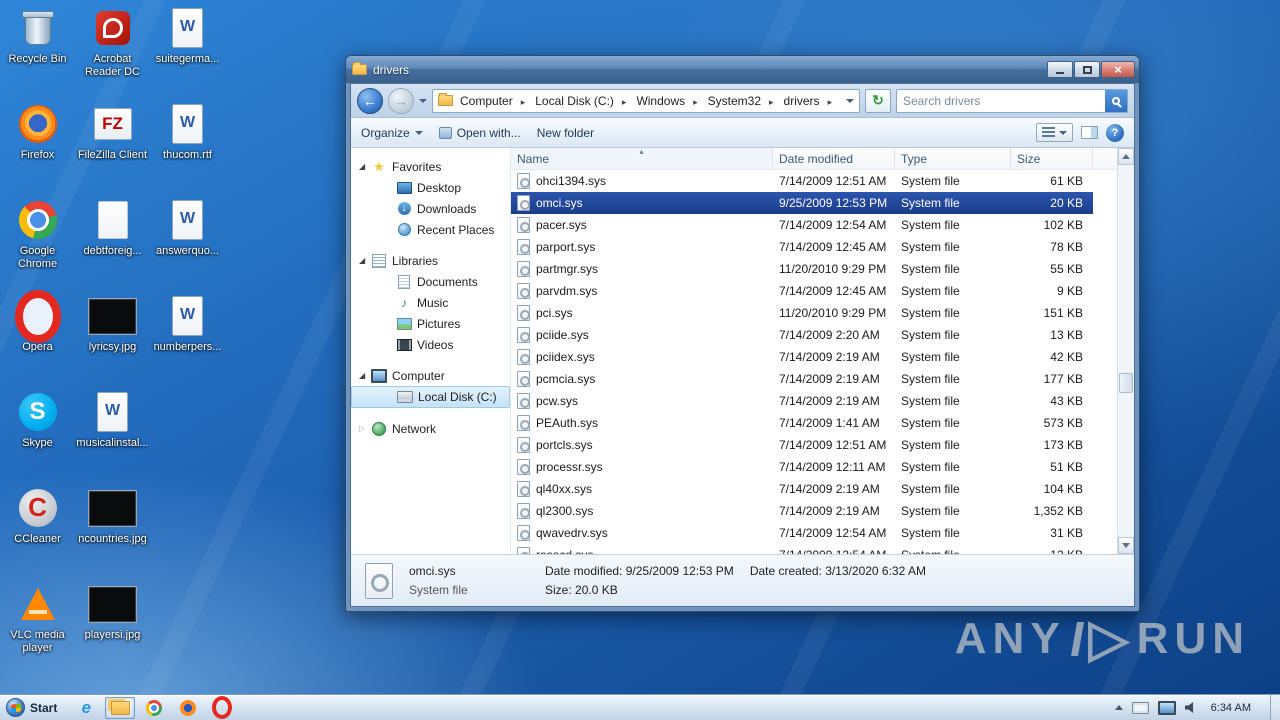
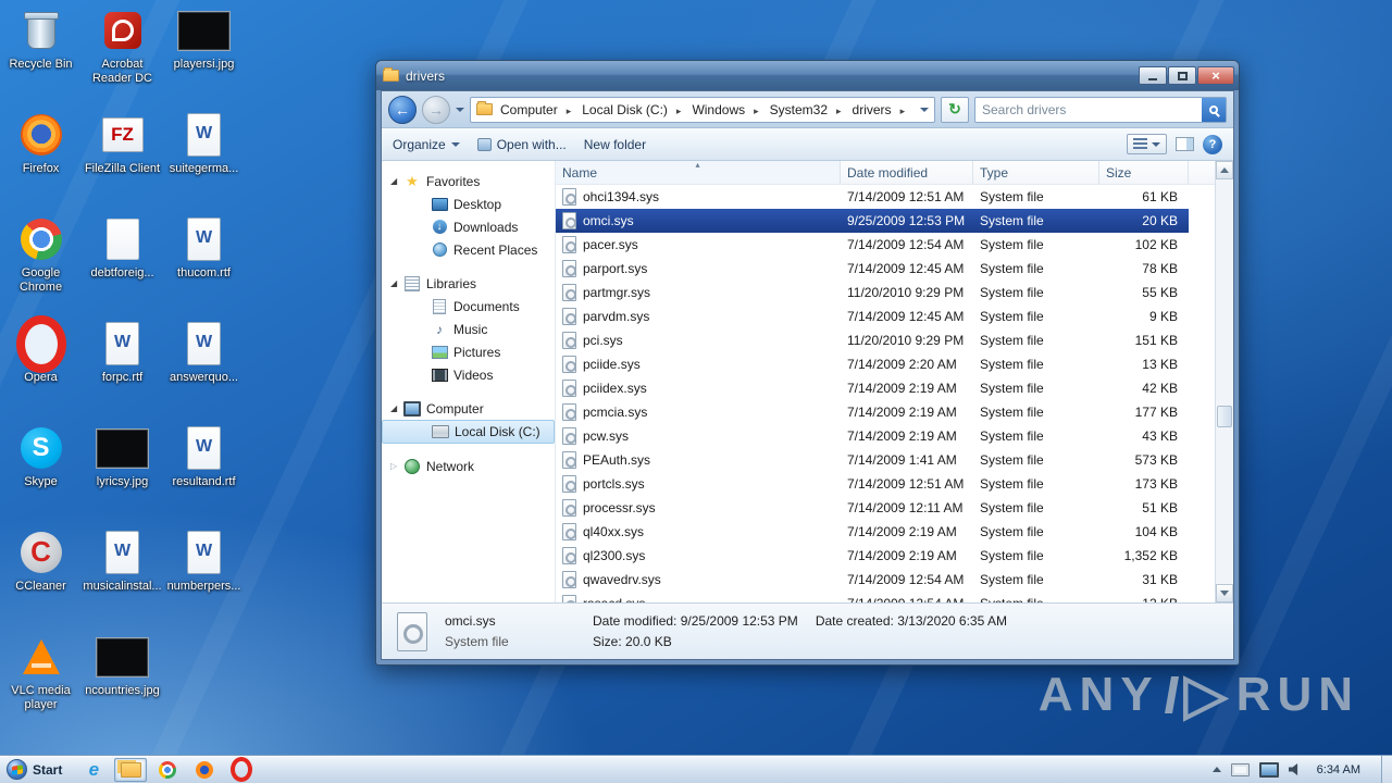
  Recycle Bin
  Firefox
  Google Chrome
  Opera
  Skype
  CCleaner
  VLC media player
  Acrobat Reader DC
  FileZilla Client
  debtforeig...
+ forpc.rtf
  lyricsy.jpg
  musicalinstal...
  ncountries.jpg
  playersi.jpg
  suitegerma...
  thucom.rtf
  answerquo...
+ resultand.rtf
  numberpers...
  drivers
  ←
  →
  Computer
  Local Disk (C:)
  Windows
  System32
  drivers
  ↻
  Search drivers
  Organize
  Open with...
  New folder
  ?
  Favorites
  Desktop
  Downloads
  Recent Places
  Libraries
  Documents
  Music
  Pictures
  Videos
  Computer
  Local Disk (C:)
  Network
  ▴
  Name
  Date modified
  Type
  Size
  ohci1394.sys
  7/14/2009 12:51 AM
  System file
  61 KB
  omci.sys
  9/25/2009 12:53 PM
  System file
  20 KB
  pacer.sys
  7/14/2009 12:54 AM
  System file
  102 KB
  parport.sys
  7/14/2009 12:45 AM
  System file
  78 KB
  partmgr.sys
  11/20/2010 9:29 PM
  System file
  55 KB
  parvdm.sys
  7/14/2009 12:45 AM
  System file
  9 KB
  pci.sys
  11/20/2010 9:29 PM
  System file
  151 KB
  pciide.sys
  7/14/2009 2:20 AM
  System file
  13 KB
  pciidex.sys
  7/14/2009 2:19 AM
  System file
  42 KB
  pcmcia.sys
  7/14/2009 2:19 AM
  System file
  177 KB
  pcw.sys
  7/14/2009 2:19 AM
  System file
  43 KB
  PEAuth.sys
  7/14/2009 1:41 AM
  System file
  573 KB
  portcls.sys
  7/14/2009 12:51 AM
  System file
  173 KB
  processr.sys
  7/14/2009 12:11 AM
  System file
  51 KB
  ql40xx.sys
  7/14/2009 2:19 AM
  System file
  104 KB
  ql2300.sys
  7/14/2009 2:19 AM
  System file
  1,352 KB
  qwavedrv.sys
  7/14/2009 12:54 AM
  System file
  31 KB
  omci.sys
  System file
  Date modified: 9/25/2009 12:53 PM
  Size: 20.0 KB
- Date created: 3/13/2020 6:32 AM
+ Date created: 3/13/2020 6:35 AM
  ANY
  ▷
  RUN
  Start
  6:34 AM
